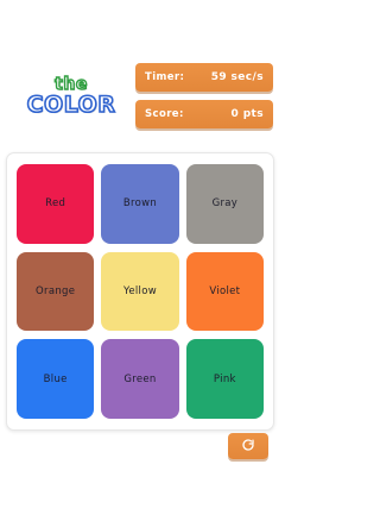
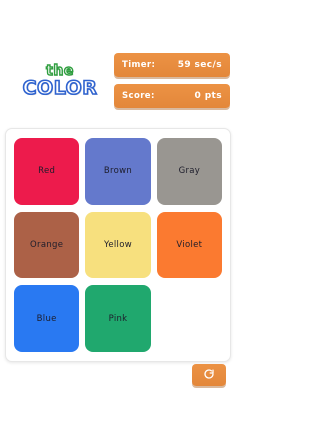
  the
  COLOR
  Timer:
  59 sec/s
  Score:
  0 pts
  Red
  Brown
  Gray
  Orange
  Yellow
  Violet
  Blue
- Green
  Pink
